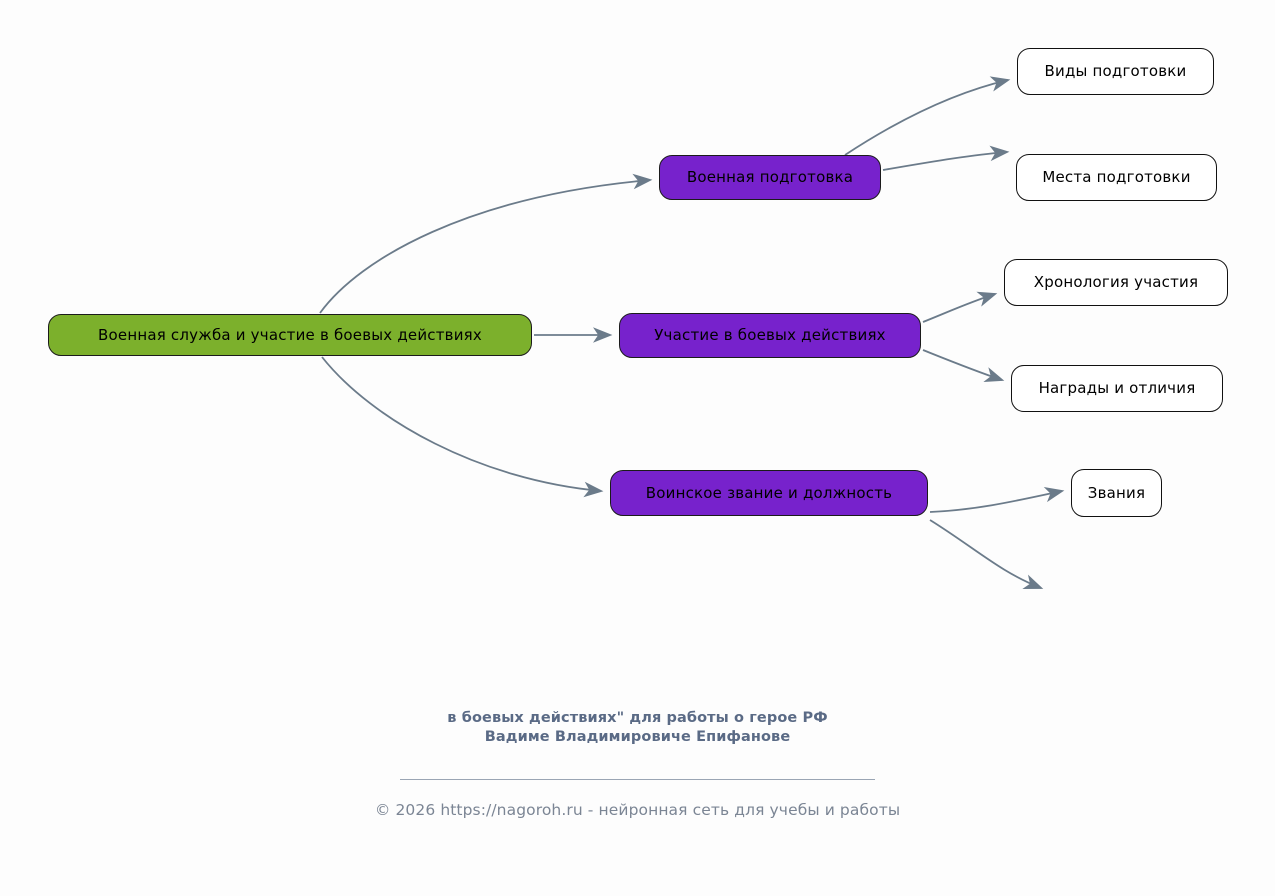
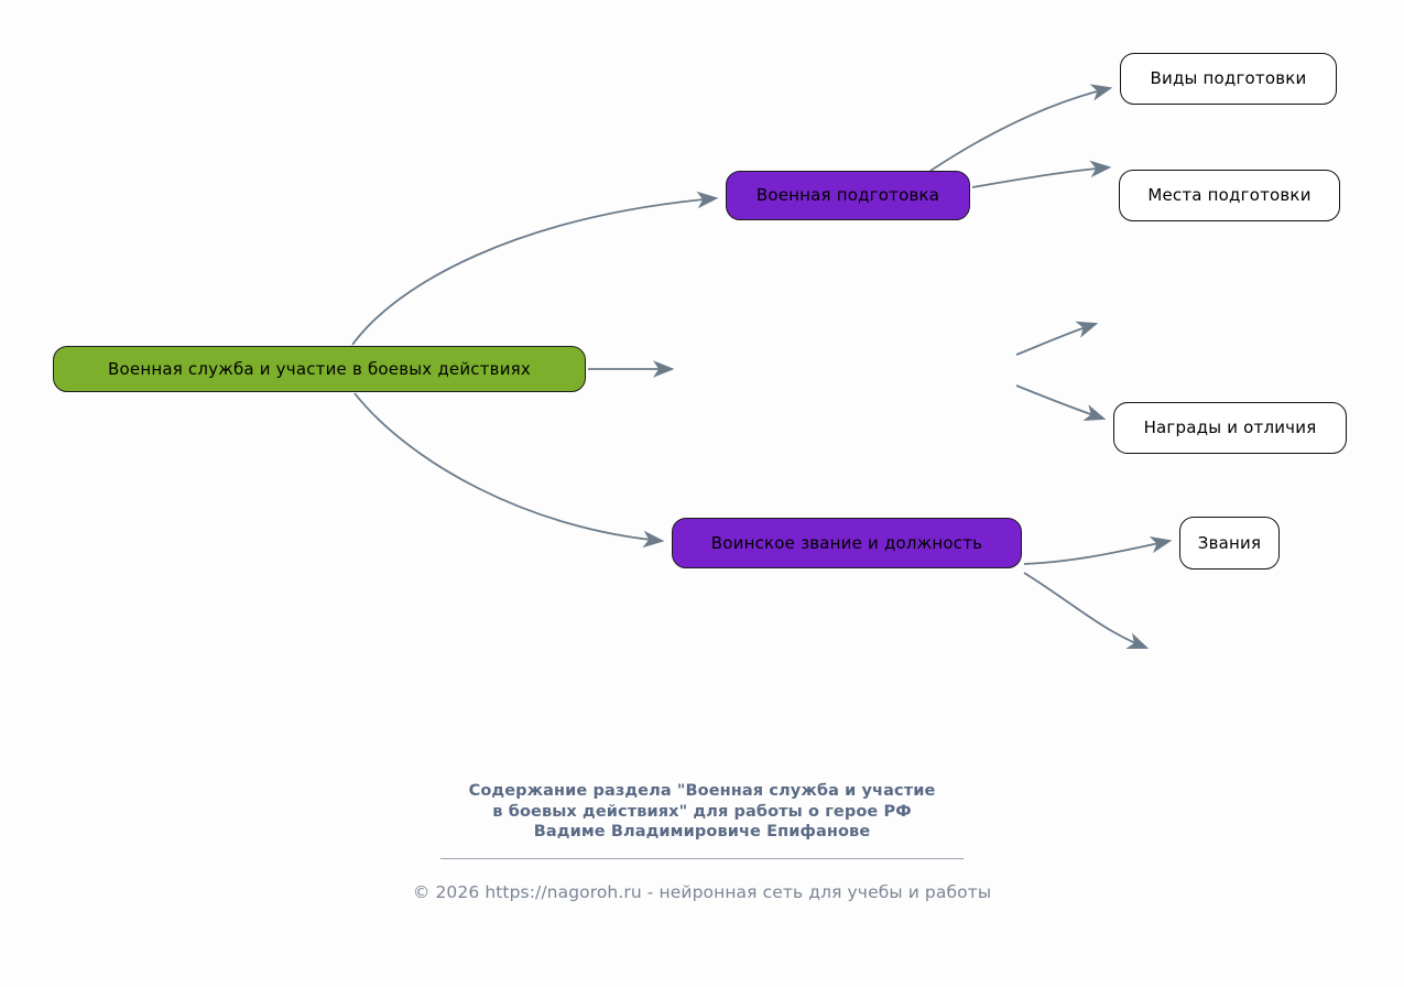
  Военная служба и участие в боевых действиях
  Военная подготовка
  Виды подготовки
  Места подготовки
- Участие в боевых действиях
- Хронология участия
  Награды и отличия
  Воинское звание и должность
  Звания
+ Содержание раздела "Военная служба и участие
  в боевых действиях" для работы о герое РФ
  Вадиме Владимировиче Епифанове
  © 2026 https://nagoroh.ru - нейронная сеть для учебы и работы
